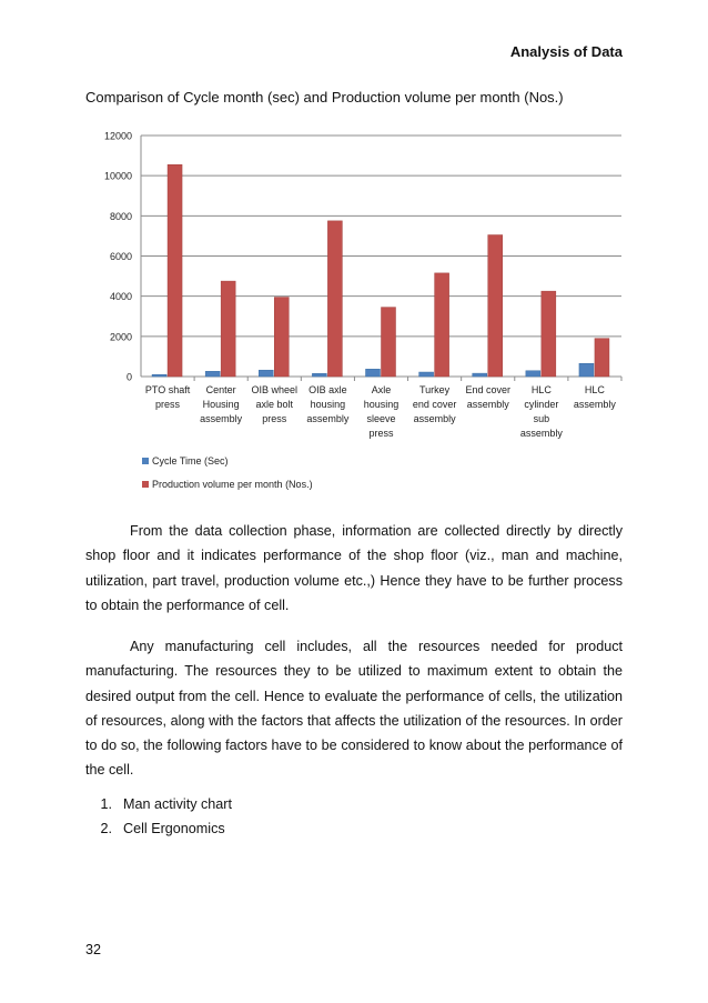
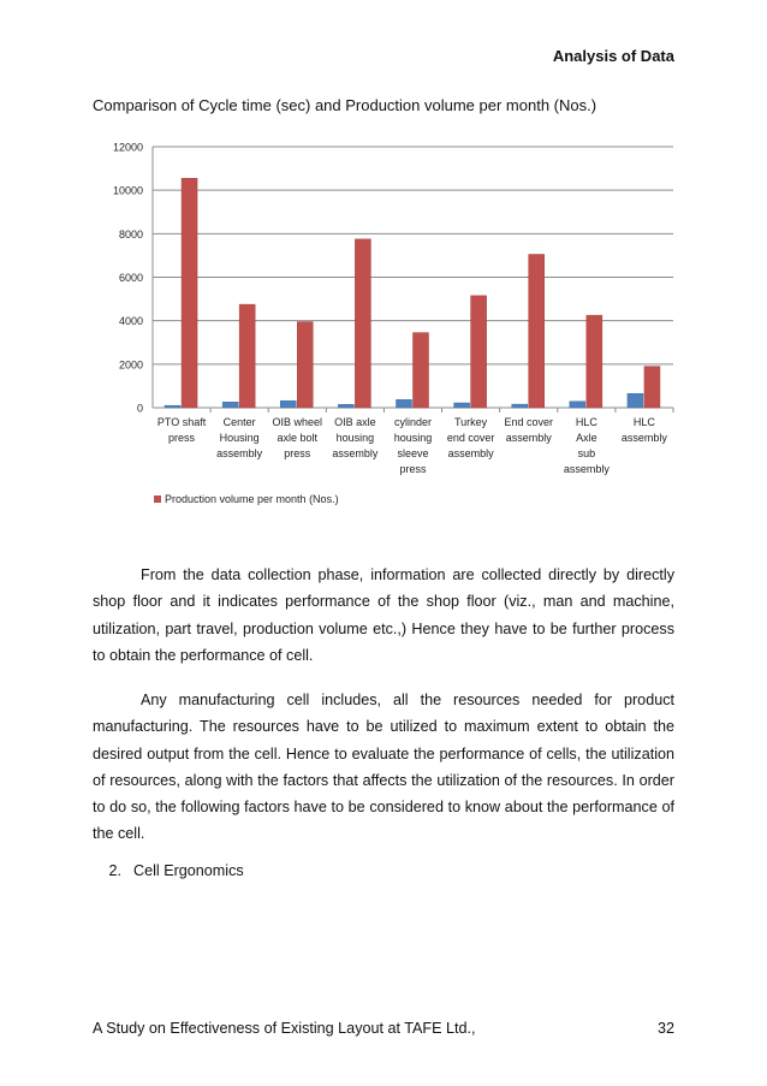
  Analysis of Data
- Comparison of Cycle month (sec) and Production volume per month (Nos.)
+ Comparison of Cycle time (sec) and Production volume per month (Nos.)
  0
  2000
  4000
  6000
  8000
  10000
  12000
  PTO shaft
  press
  Center
  Housing
  assembly
  OIB wheel
  axle bolt
  press
  OIB axle
  housing
  assembly
- Axle
+ cylinder
  housing
  sleeve
  press
  Turkey
  end cover
  assembly
  End cover
  assembly
  HLC
- cylinder
+ Axle
  sub
  assembly
  HLC
  assembly
- Cycle Time (Sec)
  Production volume per month (Nos.)
  From the data collection phase, information are collected directly by directly shop floor and it indicates performance of the shop floor (viz., man and machine, utilization, part travel, production volume etc.,) Hence they have to be further process to obtain the performance of cell.
- Any manufacturing cell includes, all the resources needed for product manufacturing. The resources they to be utilized to maximum extent to obtain the desired output from the cell. Hence to evaluate the performance of cells, the utilization of resources, along with the factors that affects the utilization of the resources. In order to do so, the following factors have to be considered to know about the performance of the cell.
+ Any manufacturing cell includes, all the resources needed for product manufacturing. The resources have to be utilized to maximum extent to obtain the desired output from the cell. Hence to evaluate the performance of cells, the utilization of resources, along with the factors that affects the utilization of the resources. In order to do so, the following factors have to be considered to know about the performance of the cell.
- 1. Man activity chart
  2. Cell Ergonomics
+ A Study on Effectiveness of Existing Layout at TAFE Ltd.,
  32
